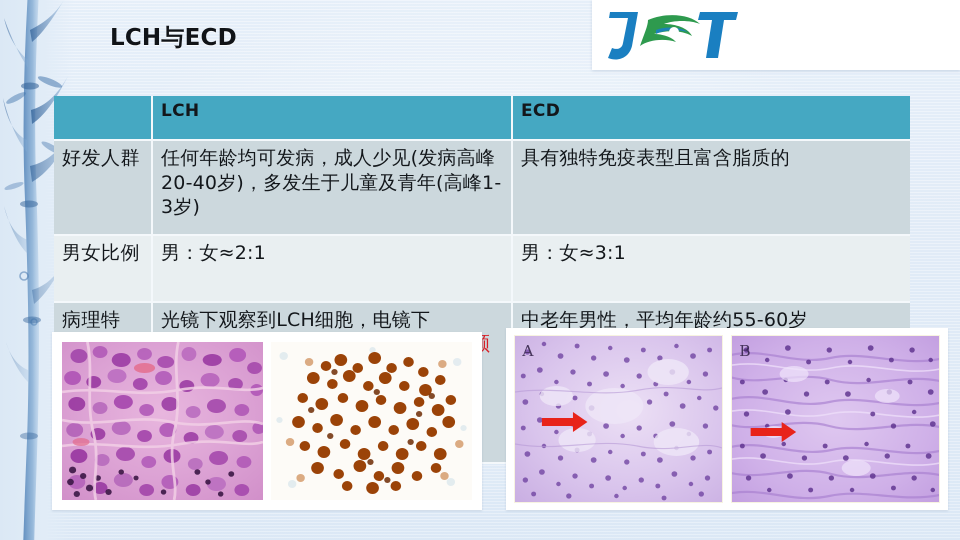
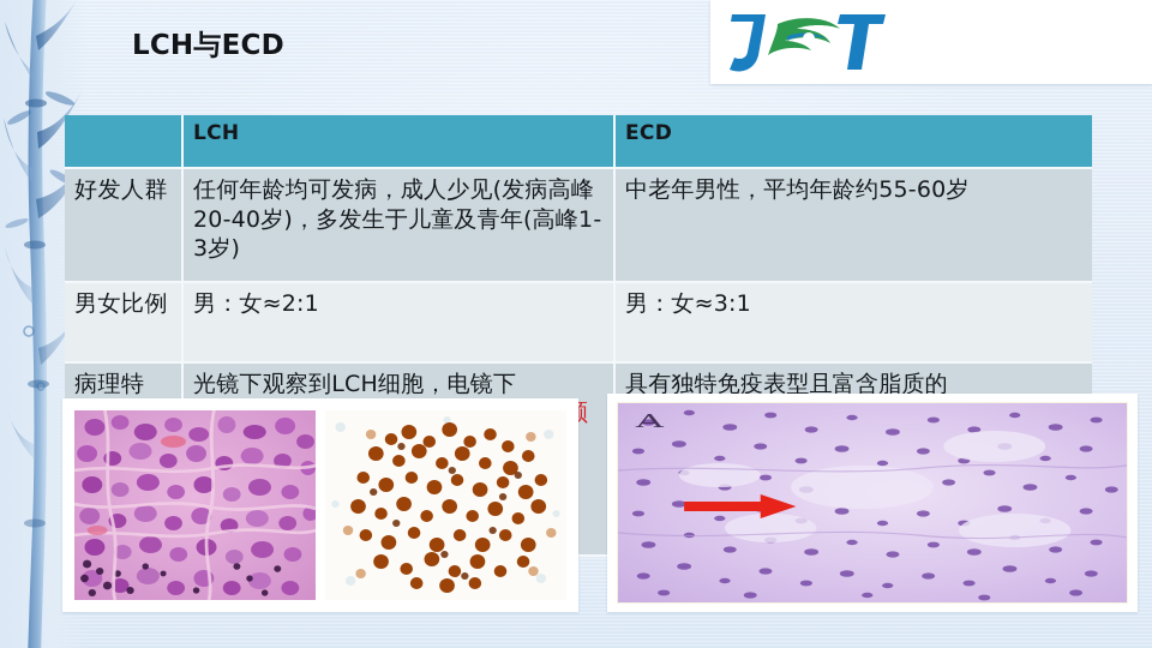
  LCH与ECD
  	LCH	ECD
- 好发人群	任何年龄均可发病，成人少见(发病高峰20-40岁)，多发生于儿童及青年(高峰1-3岁)	具有独特免疫表型且富含脂质的
+ 好发人群	任何年龄均可发病，成人少见(发病高峰20-40岁)，多发生于儿童及青年(高峰1-3岁)	中老年男性，平均年龄约55-60岁
  男女比例	男：女≈2:1	男：女≈3:1
- 病理特	光镜下观察到LCH细胞，电镜下	中老年男性，平均年龄约55-60岁
+ 病理特	光镜下观察到LCH细胞，电镜下	具有独特免疫表型且富含脂质的
  A
- B
